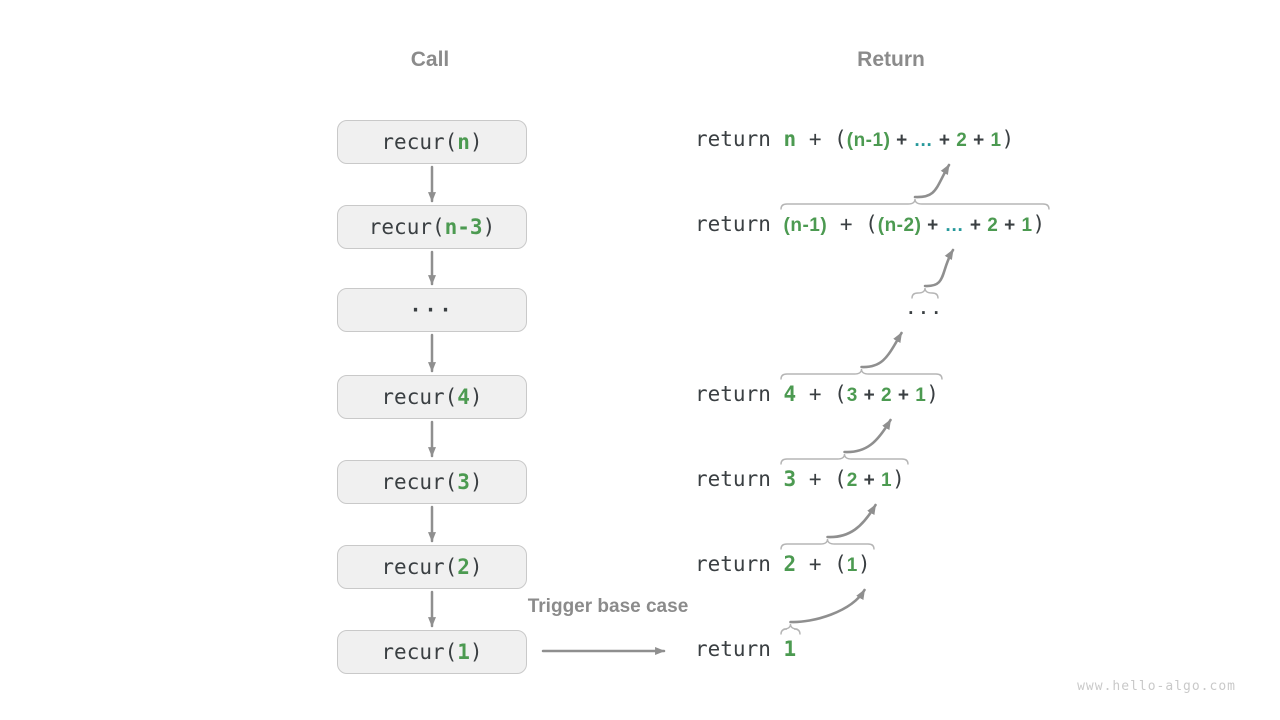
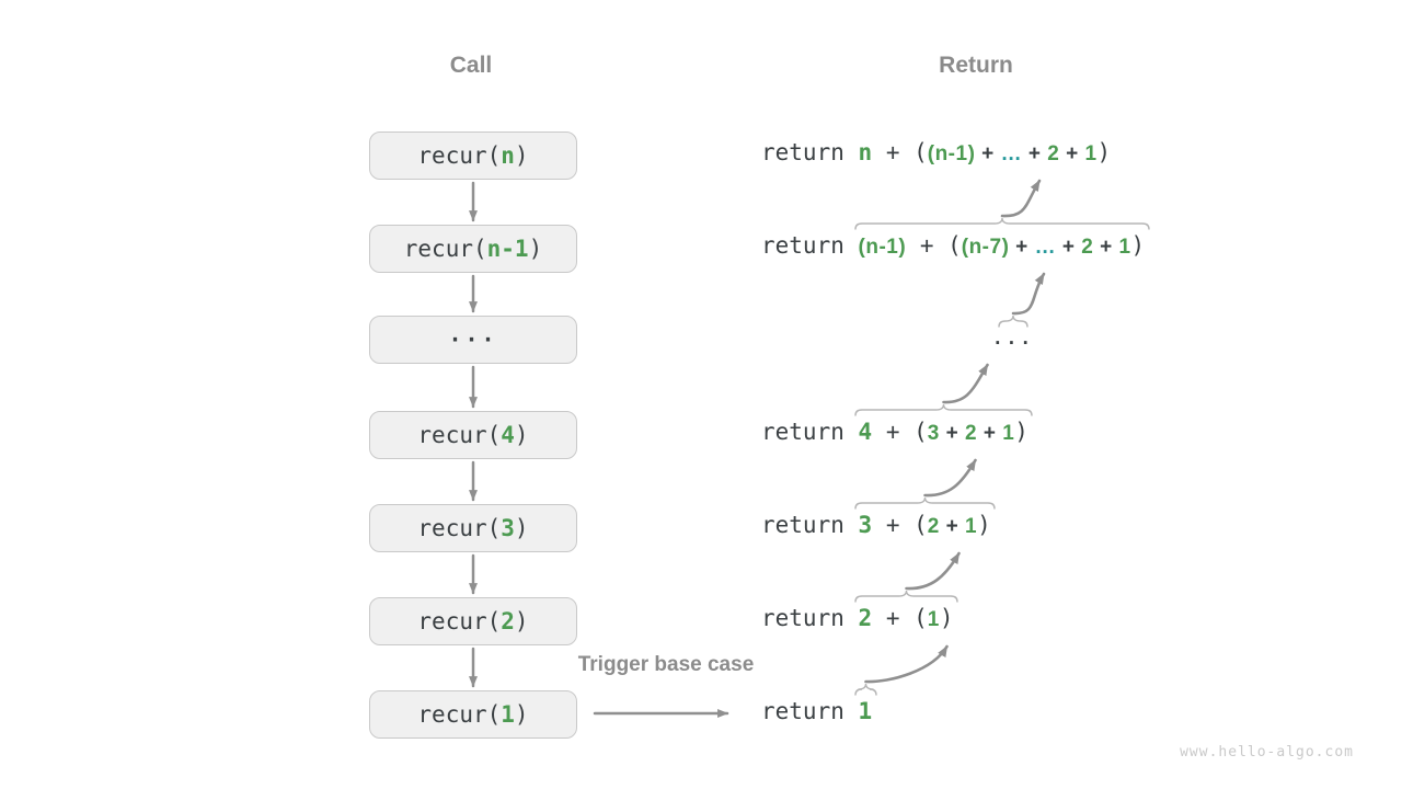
  Call
  Return
  recur(
  n
  )
  recur(
- n-3
+ n-1
  )
  ···
  recur(
  4
  )
  recur(
  3
  )
  recur(
  2
  )
  recur(
  1
  )
  return n + ((n-1) + … + 2 + 1)
- return (n-1) + ((n-2) + … + 2 + 1)
+ return (n-1) + ((n-7) + … + 2 + 1)
  ...
  return 4 + (3 + 2 + 1)
  return 3 + (2 + 1)
  return 2 + (1)
  return 1
  Trigger base case
  www.hello-algo.com
